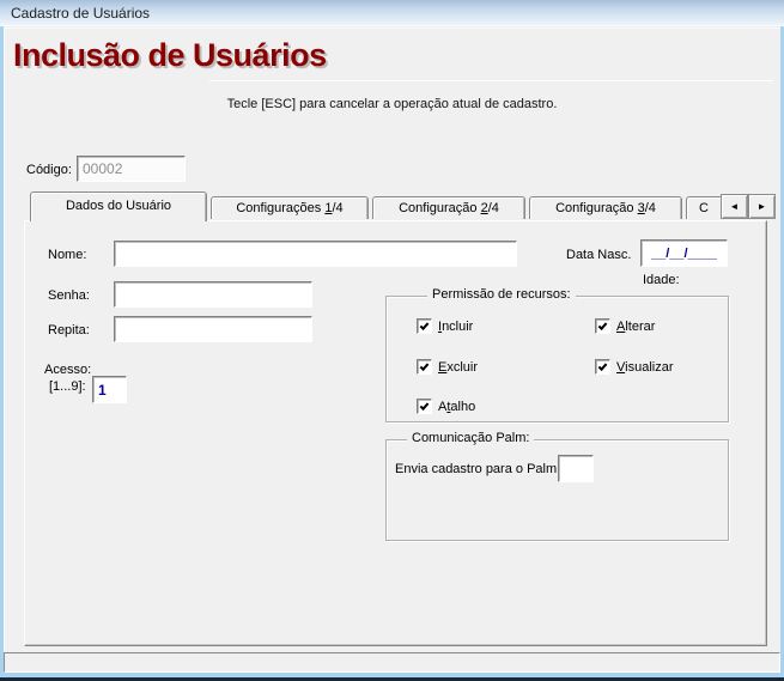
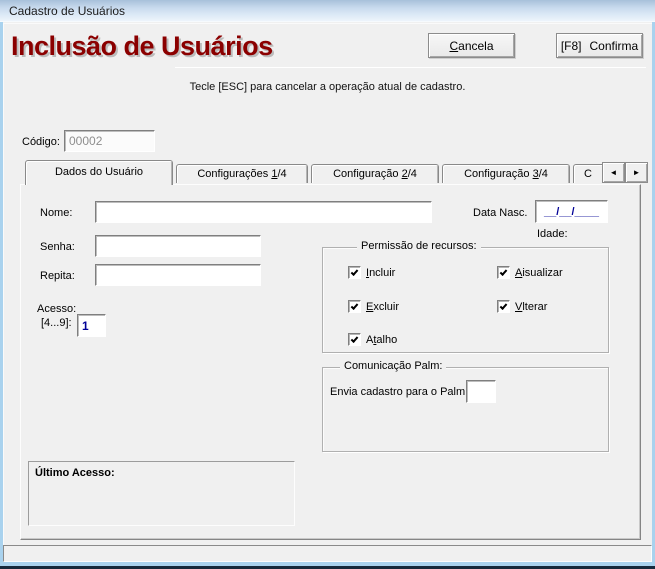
  Cadastro de Usuários
  Inclusão de Usuários
+ Cancela
+ [F8]
+ Confirma
  Tecle [ESC] para cancelar a operação atual de cadastro.
  Código:
  00002
  Dados do Usuário
  Configurações 1/4
  Configuração 2/4
  Configuração 3/4
  C
  ◄
  ►
  Nome:
  Data Nasc.
  __/__/____
  Idade:
  Senha:
  Repita:
  Acesso:
- [1...9]:
+ [4...9]:
  1
  Permissão de recursos:
  Incluir
- Alterar
+ Aisualizar
  Excluir
- Visualizar
+ Vlterar
  Atalho
  Comunicação Palm:
  Envia cadastro para o Palm
+ Último Acesso:
